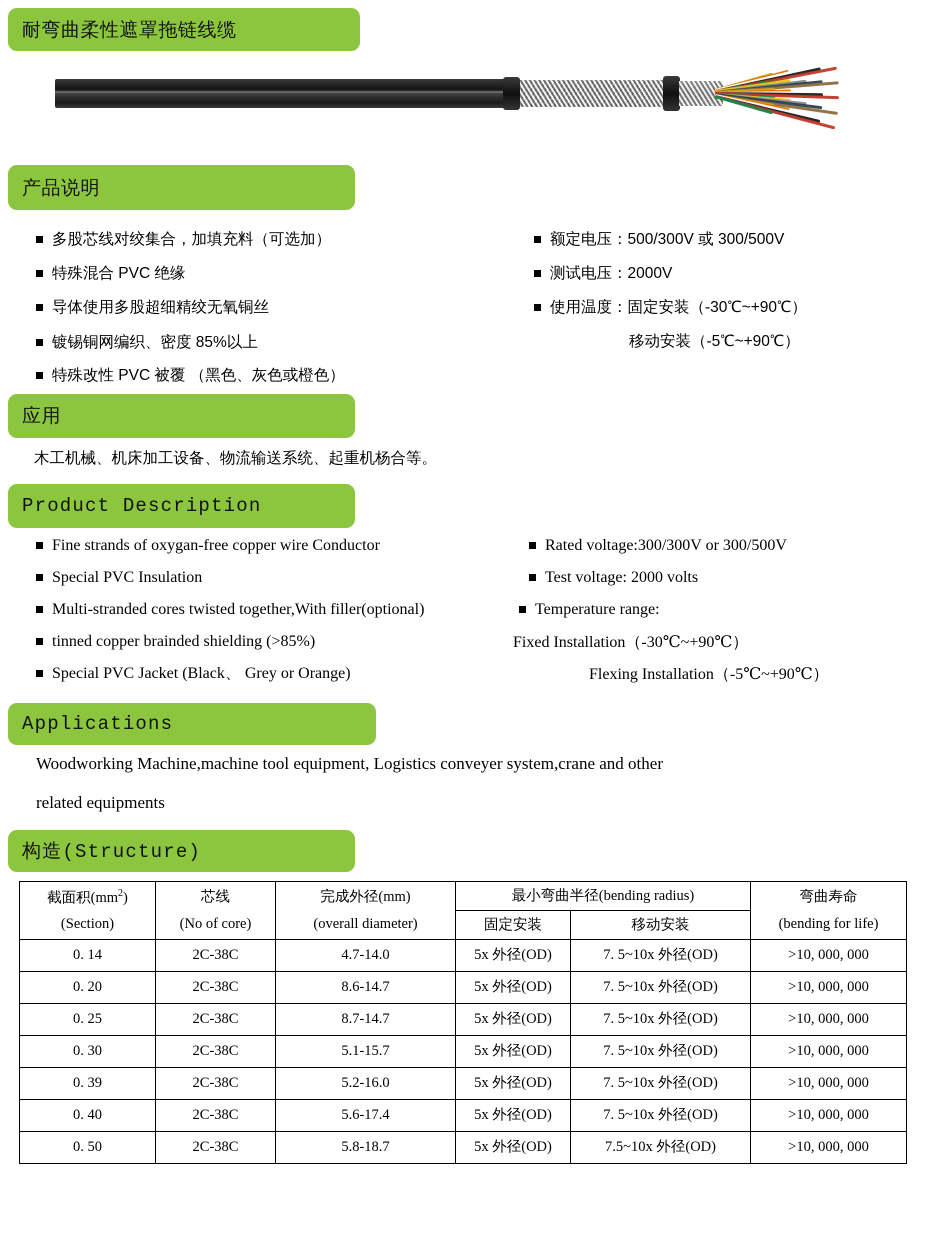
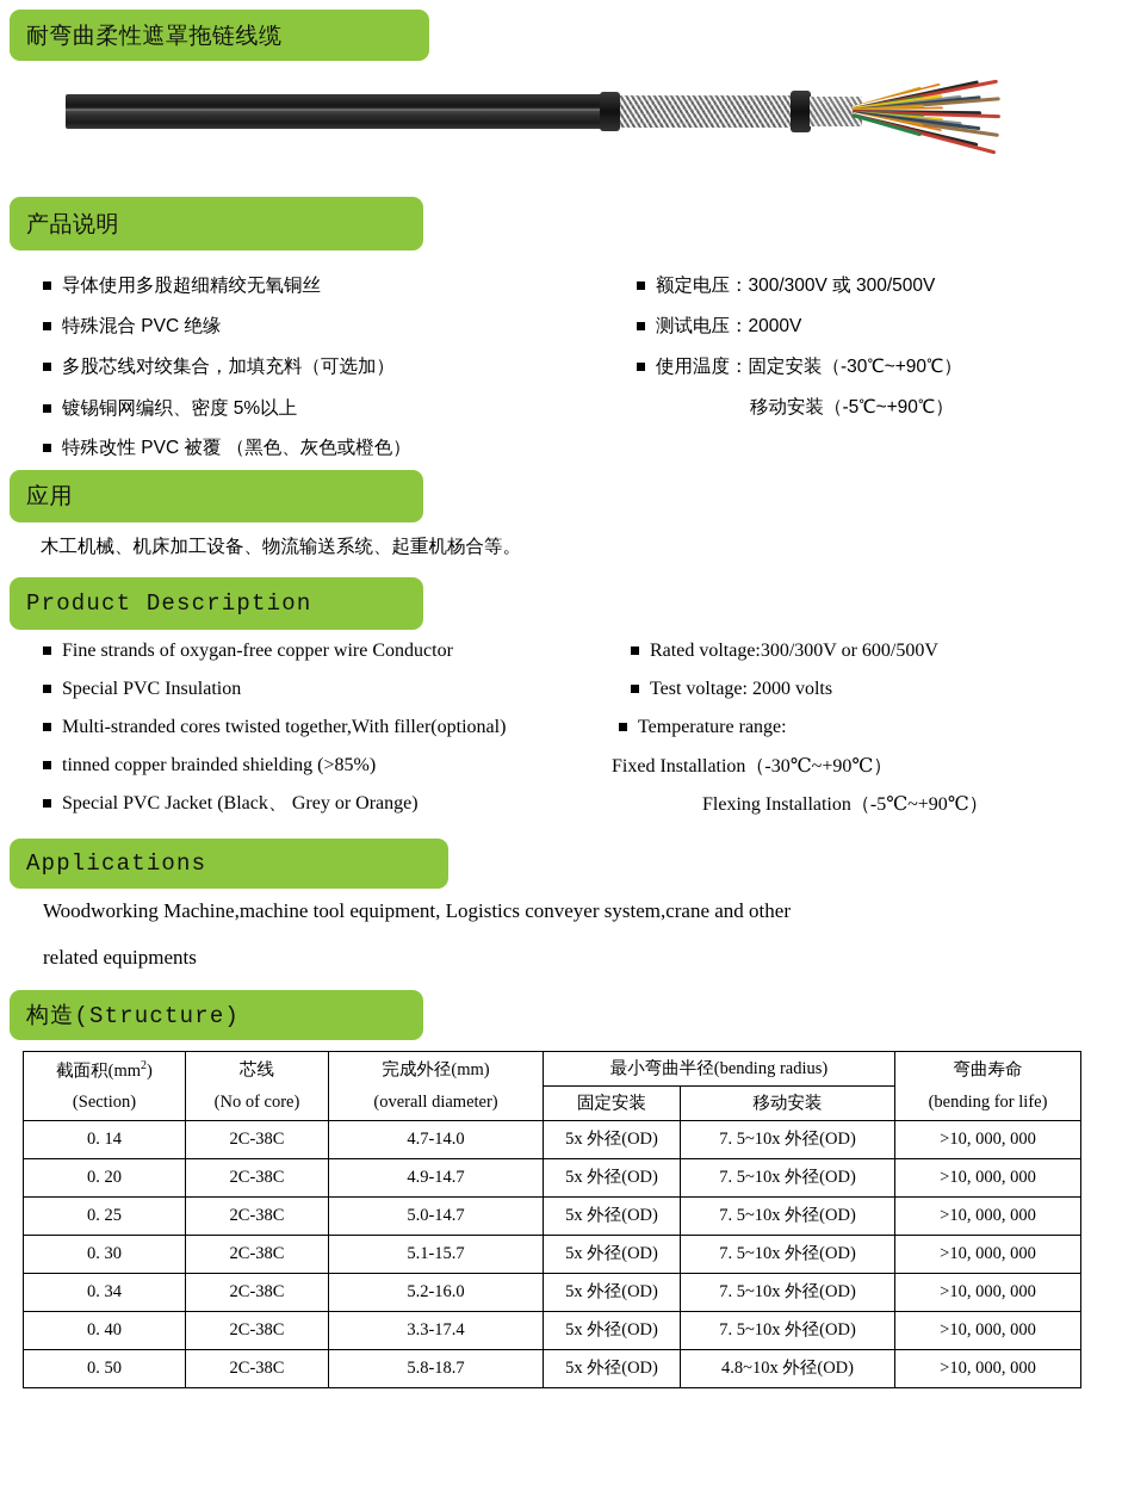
  耐弯曲柔性遮罩拖链线缆
  产品说明
- 多股芯线对绞集合，加填充料（可选加）
+ 导体使用多股超细精绞无氧铜丝
  特殊混合 PVC 绝缘
- 导体使用多股超细精绞无氧铜丝
+ 多股芯线对绞集合，加填充料（可选加）
- 镀锡铜网编织、密度 85%以上
+ 镀锡铜网编织、密度 5%以上
  特殊改性 PVC 被覆 （黑色、灰色或橙色）
- 额定电压：500/300V 或 300/500V
+ 额定电压：300/300V 或 300/500V
  测试电压：2000V
  使用温度：固定安装（-30℃~+90℃）
  移动安装（-5℃~+90℃）
  应用
  木工机械、机床加工设备、物流输送系统、起重机杨合等。
  Product Description
  Fine strands of oxygan-free copper wire Conductor
  Special PVC Insulation
  Multi-stranded cores twisted together,With filler(optional)
  tinned copper brainded shielding (>85%)
  Special PVC Jacket (Black、 Grey or Orange)
- Rated voltage:300/300V or 300/500V
+ Rated voltage:300/300V or 600/500V
  Test voltage: 2000 volts
  Temperature range:
  Fixed Installation（-30℃~+90℃）
  Flexing Installation（-5℃~+90℃）
  Applications
  Woodworking Machine,machine tool equipment, Logistics conveyer system,crane and other
  related equipments
  构造(Structure)
  截面积(mm2) (Section)	芯线 (No of core)	完成外径(mm) (overall diameter)	最小弯曲半径(bending radius)	弯曲寿命 (bending for life)
  固定安装	移动安装
  0. 14	2C-38C	4.7-14.0	5x 外径(OD)	7. 5~10x 外径(OD)	>10, 000, 000
- 0. 20	2C-38C	8.6-14.7	5x 外径(OD)	7. 5~10x 外径(OD)	>10, 000, 000
+ 0. 20	2C-38C	4.9-14.7	5x 外径(OD)	7. 5~10x 外径(OD)	>10, 000, 000
- 0. 25	2C-38C	8.7-14.7	5x 外径(OD)	7. 5~10x 外径(OD)	>10, 000, 000
+ 0. 25	2C-38C	5.0-14.7	5x 外径(OD)	7. 5~10x 外径(OD)	>10, 000, 000
  0. 30	2C-38C	5.1-15.7	5x 外径(OD)	7. 5~10x 外径(OD)	>10, 000, 000
- 0. 39	2C-38C	5.2-16.0	5x 外径(OD)	7. 5~10x 外径(OD)	>10, 000, 000
+ 0. 34	2C-38C	5.2-16.0	5x 外径(OD)	7. 5~10x 外径(OD)	>10, 000, 000
- 0. 40	2C-38C	5.6-17.4	5x 外径(OD)	7. 5~10x 外径(OD)	>10, 000, 000
+ 0. 40	2C-38C	3.3-17.4	5x 外径(OD)	7. 5~10x 外径(OD)	>10, 000, 000
- 0. 50	2C-38C	5.8-18.7	5x 外径(OD)	7.5~10x 外径(OD)	>10, 000, 000
+ 0. 50	2C-38C	5.8-18.7	5x 外径(OD)	4.8~10x 外径(OD)	>10, 000, 000
